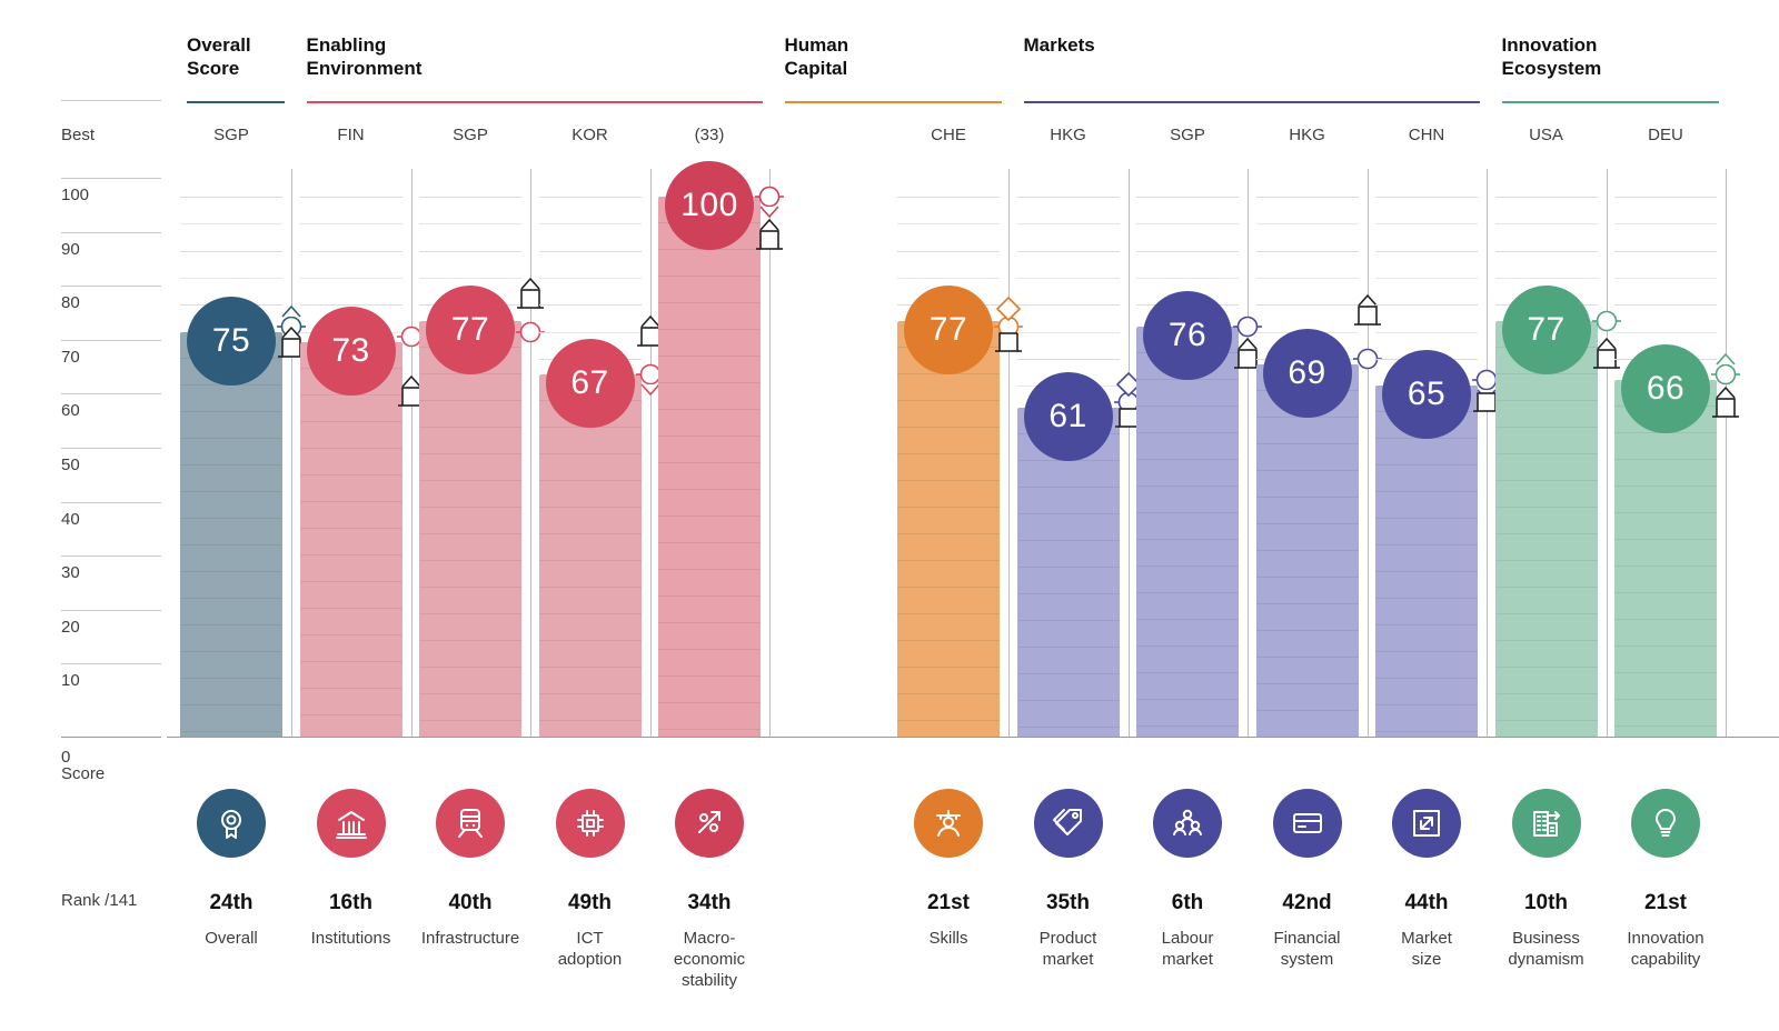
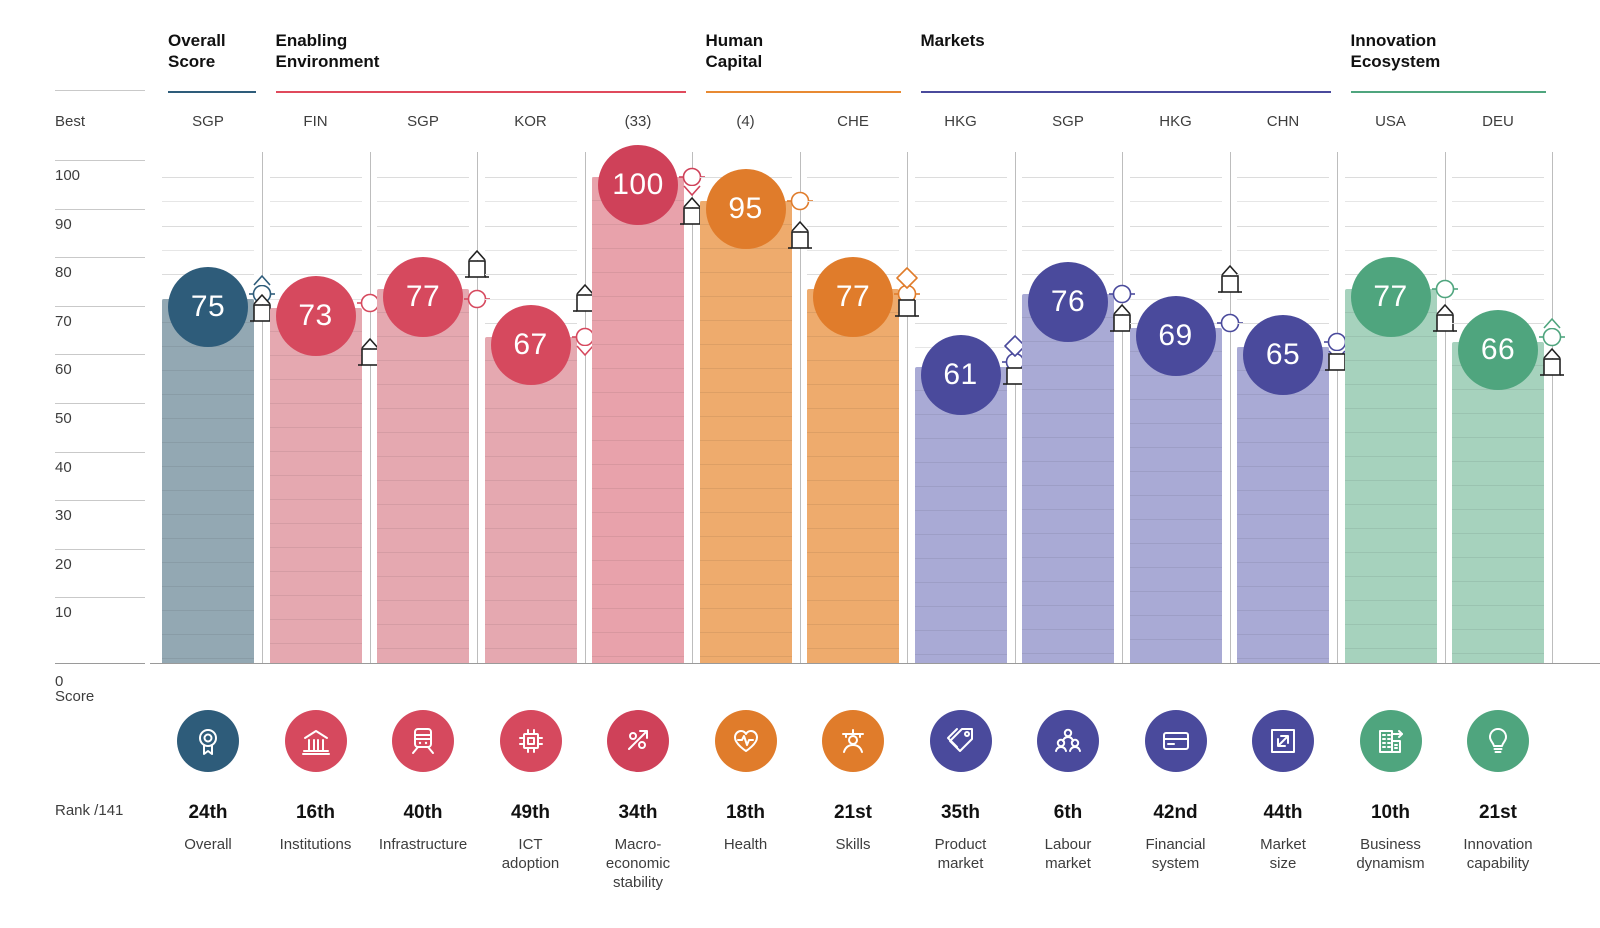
  Best
  100
  90
  80
  70
  60
  50
  40
  30
  20
  10
  0
  Score
  Rank /141
  Overall
  Score
  Enabling
  Environment
  Human
  Capital
  Markets
  Innovation
  Ecosystem
  SGP
  75
  24th
  Overall
  FIN
  73
  16th
  Institutions
  SGP
  77
  40th
  Infrastructure
  KOR
  67
  49th
  ICT
  adoption
  (33)
  100
  34th
  Macro-
  economic
  stability
+ (4)
+ 95
+ 18th
+ Health
  CHE
  77
  21st
  Skills
  HKG
  61
  35th
  Product
  market
  SGP
  76
  6th
  Labour
  market
  HKG
  69
  42nd
  Financial
  system
  CHN
  65
  44th
  Market
  size
  USA
  77
  10th
  Business
  dynamism
  DEU
  66
  21st
  Innovation
  capability
